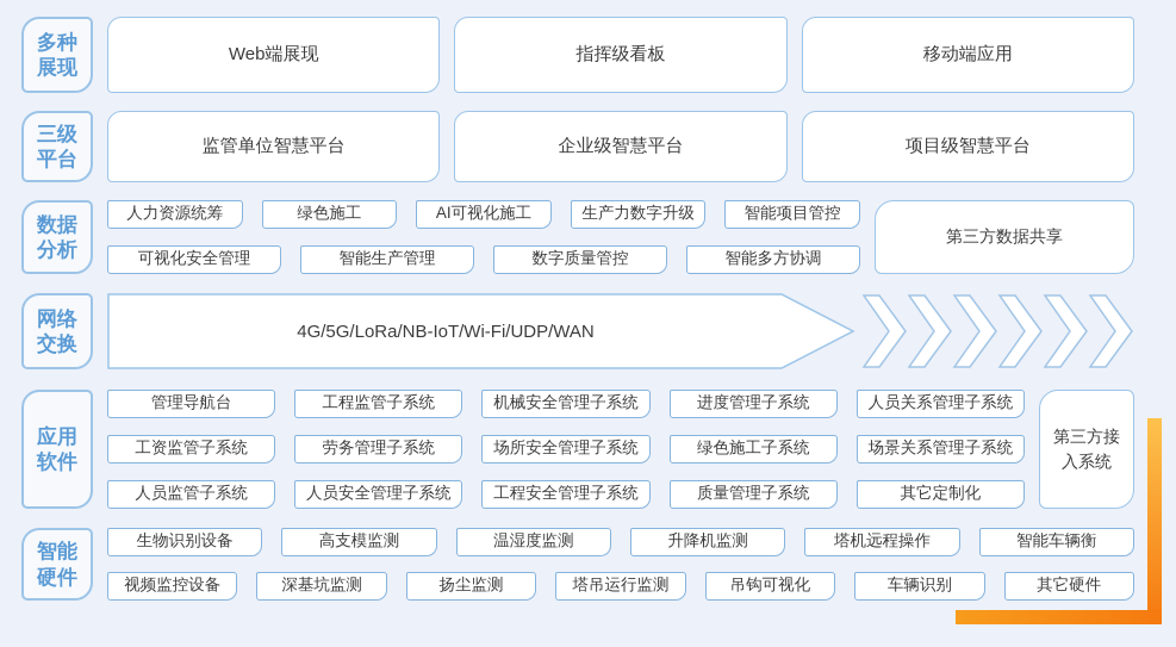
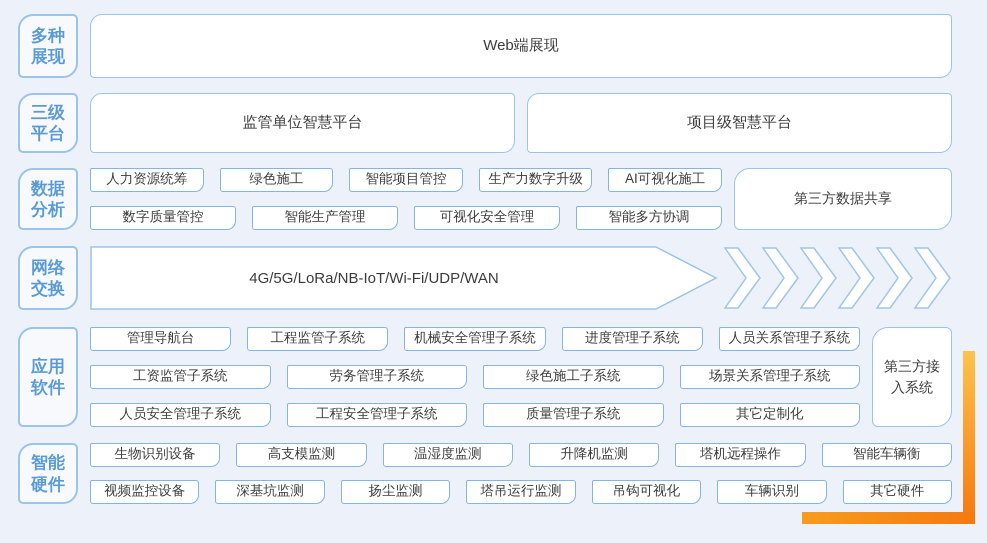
  多种
  展现
  Web端展现
- 指挥级看板
- 移动端应用
  三级
  平台
  监管单位智慧平台
- 企业级智慧平台
  项目级智慧平台
  数据
  分析
  人力资源统筹
  绿色施工
- AI可视化施工
+ 智能项目管控
  生产力数字升级
- 智能项目管控
+ AI可视化施工
- 可视化安全管理
+ 数字质量管控
  智能生产管理
- 数字质量管控
+ 可视化安全管理
  智能多方协调
  第三方数据共享
  网络
  交换
  4G/5G/LoRa/NB-IoT/Wi-Fi/UDP/WAN
  应用
  软件
  管理导航台
  工程监管子系统
  机械安全管理子系统
  进度管理子系统
  人员关系管理子系统
  工资监管子系统
  劳务管理子系统
- 场所安全管理子系统
  绿色施工子系统
  场景关系管理子系统
- 人员监管子系统
  人员安全管理子系统
  工程安全管理子系统
  质量管理子系统
  其它定制化
  第三方接入系统
  智能
  硬件
  生物识别设备
  高支模监测
  温湿度监测
  升降机监测
  塔机远程操作
  智能车辆衡
  视频监控设备
  深基坑监测
  扬尘监测
  塔吊运行监测
  吊钩可视化
  车辆识别
  其它硬件
